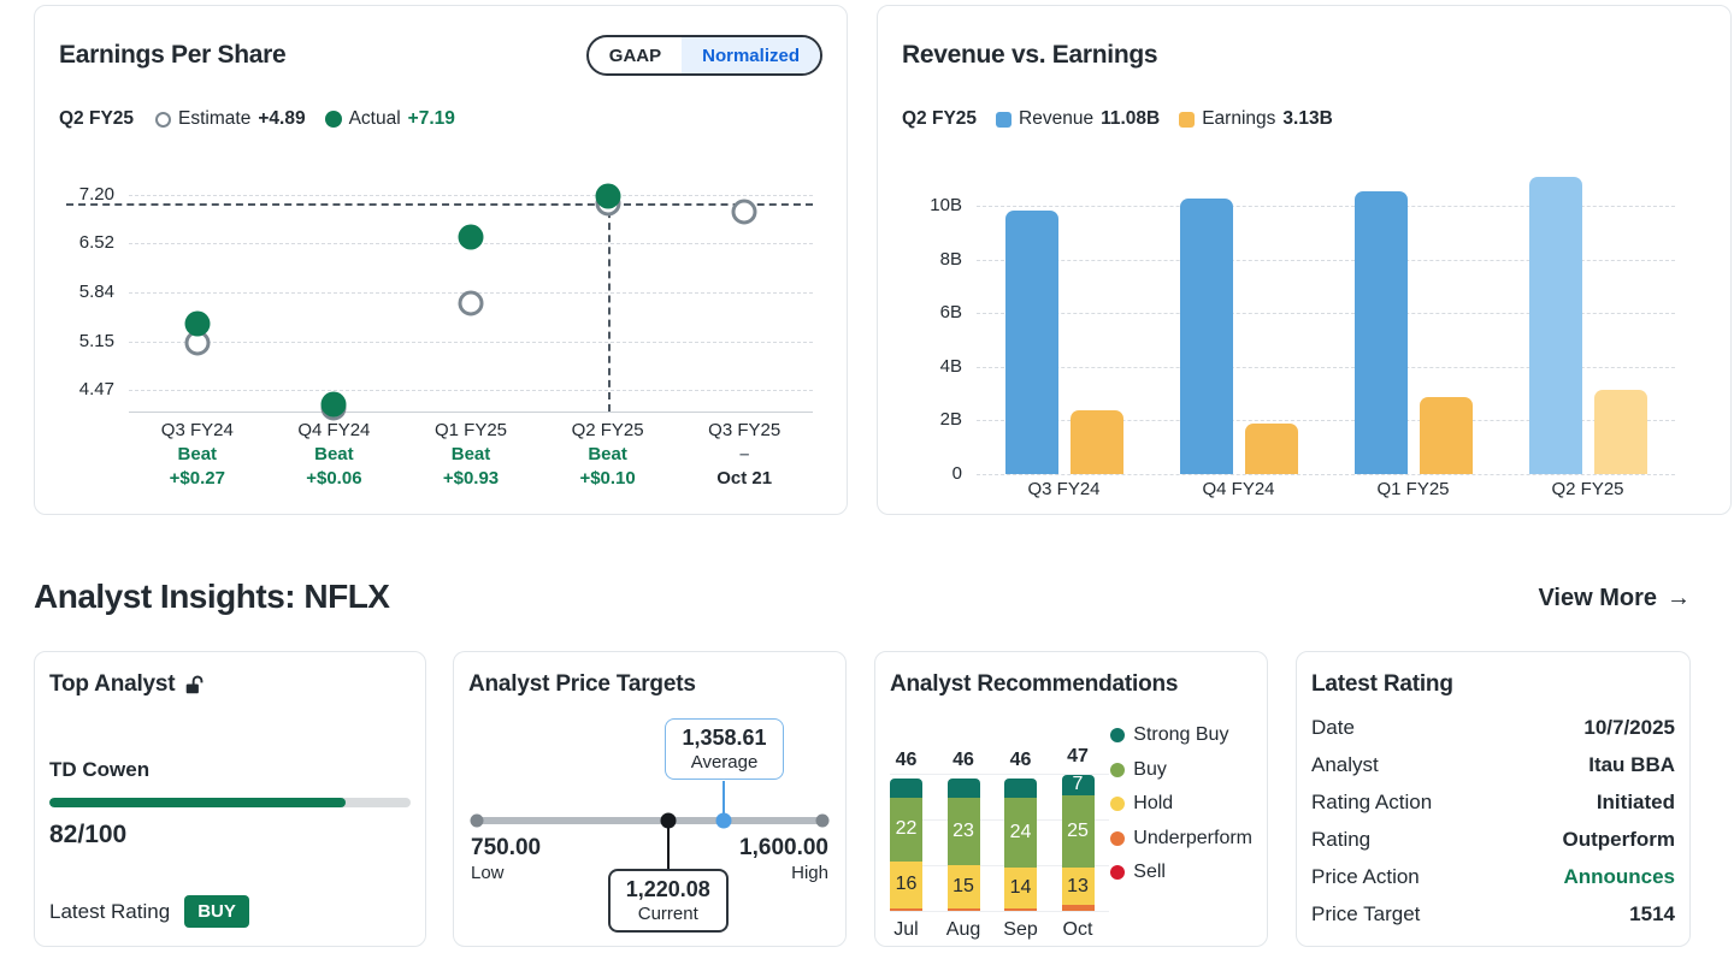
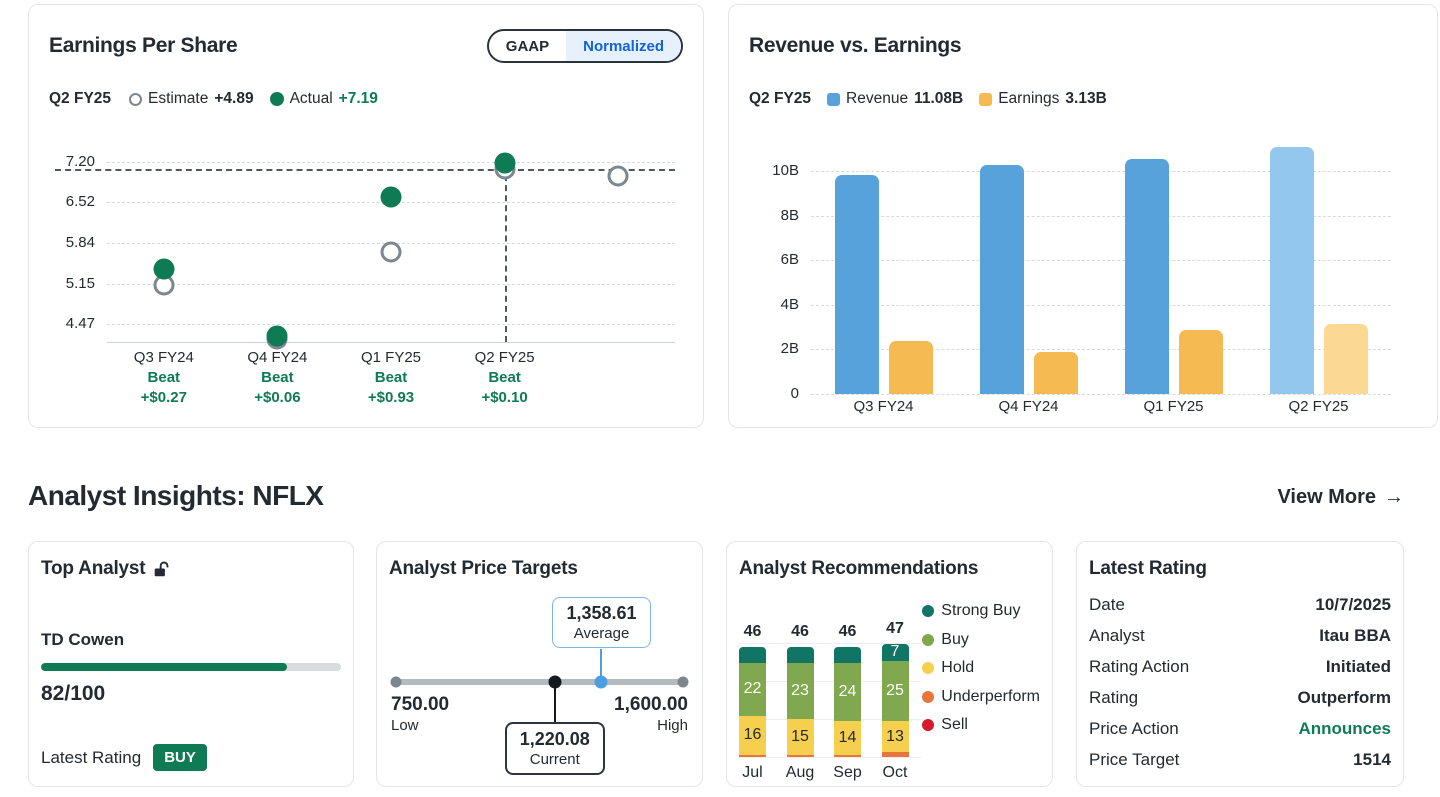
  Earnings Per Share
  GAAP
  Normalized
  Q2 FY25
  Estimate
  +4.89
  Actual
  +7.19
  7.20
  6.52
  5.84
  5.15
  4.47
  Q3 FY24
  Beat
  +$0.27
  Q4 FY24
  Beat
  +$0.06
  Q1 FY25
  Beat
  +$0.93
  Q2 FY25
  Beat
  +$0.10
- Q3 FY25
- –
- Oct 21
  Revenue vs. Earnings
  Q2 FY25
  Revenue
  11.08B
  Earnings
  3.13B
  0
  2B
  4B
  6B
  8B
  10B
  Q3 FY24
  Q4 FY24
  Q1 FY25
  Q2 FY25
  Analyst Insights: NFLX
  View More →
  Top Analyst
  TD Cowen
  82/100
  Latest Rating
  BUY
  Analyst Price Targets
  1,358.61
  Average
  750.00
  Low
  1,600.00
  High
  1,220.08
  Current
  Analyst Recommendations
  16
  22
  46
  Jul
  15
  23
  46
  Aug
  14
  24
  46
  Sep
  13
  25
  7
  47
  Oct
  Strong Buy
  Buy
  Hold
  Underperform
  Sell
  Latest Rating
  Date
  10/7/2025
  Analyst
  Itau BBA
  Rating Action
  Initiated
  Rating
  Outperform
  Price Action
  Announces
  Price Target
  1514
